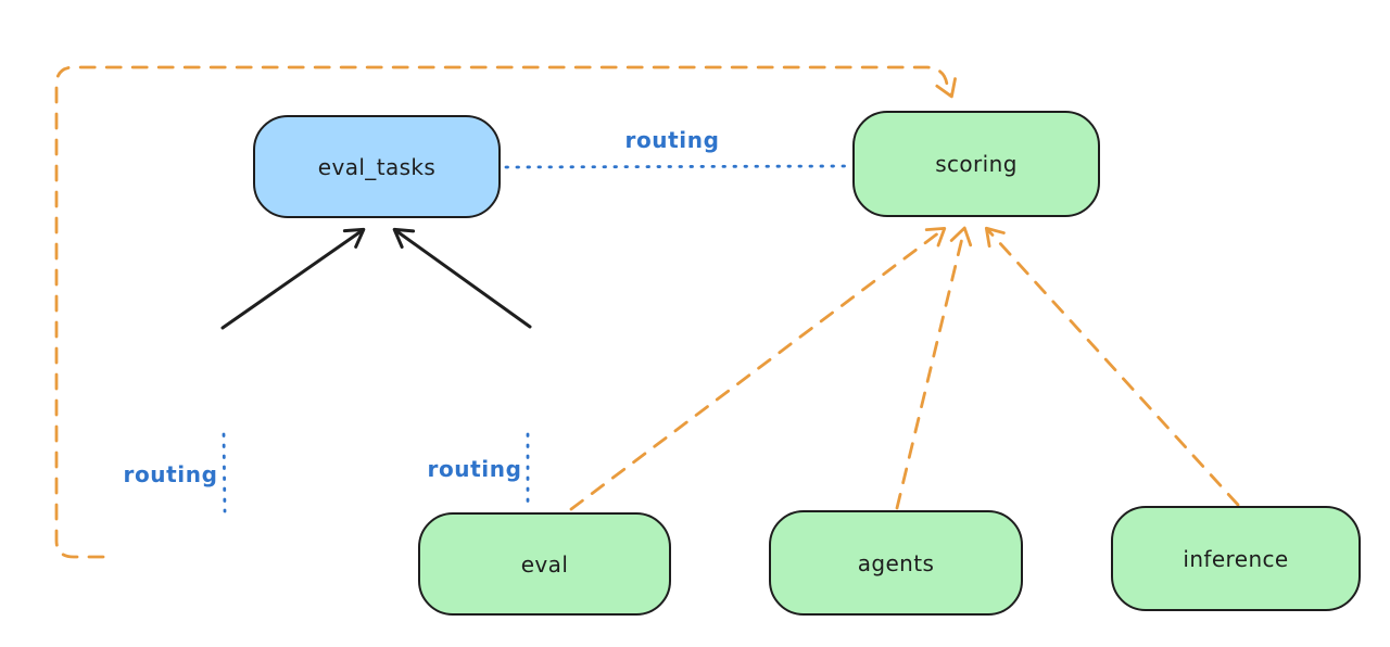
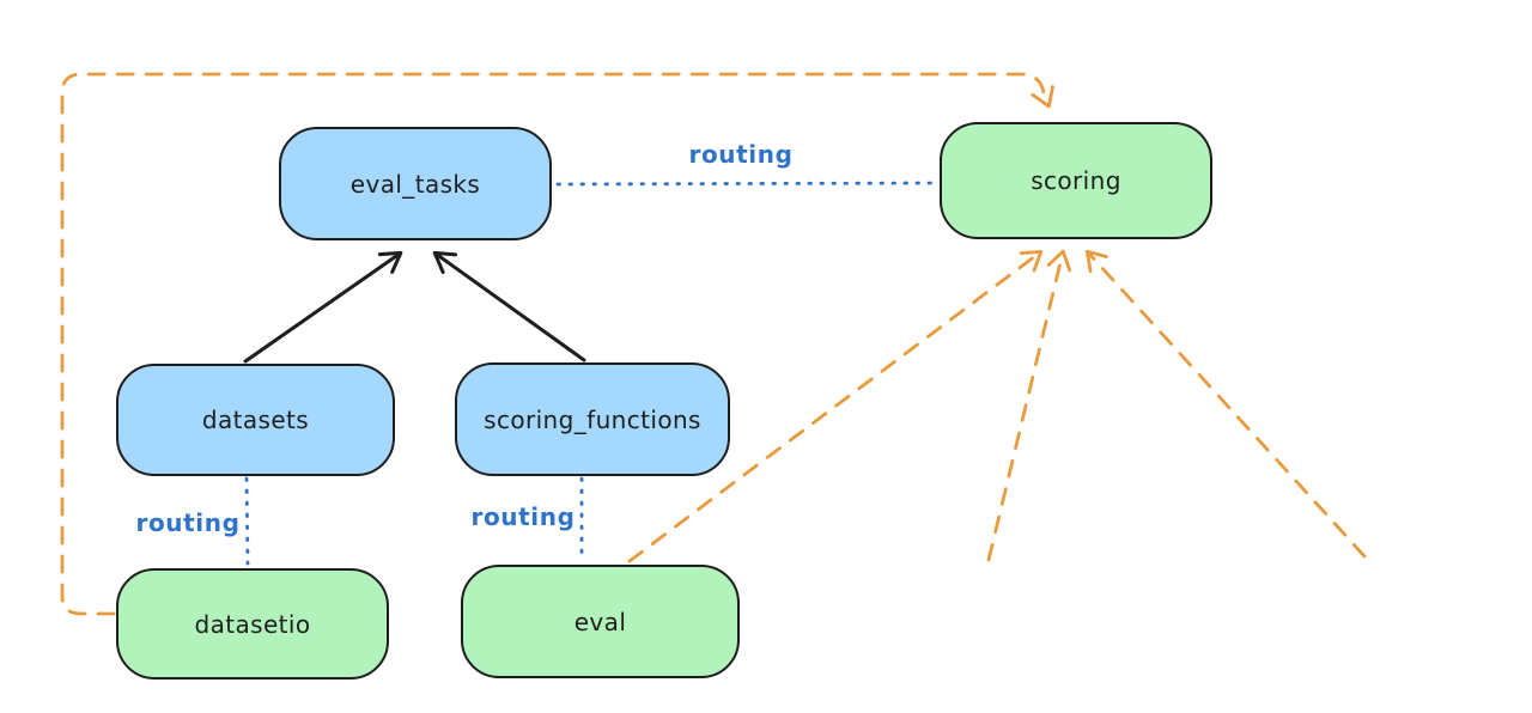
  eval_tasks
  scoring
+ datasets
+ scoring_functions
+ datasetio
  eval
- agents
- inference
  routing
  routing
  routing
